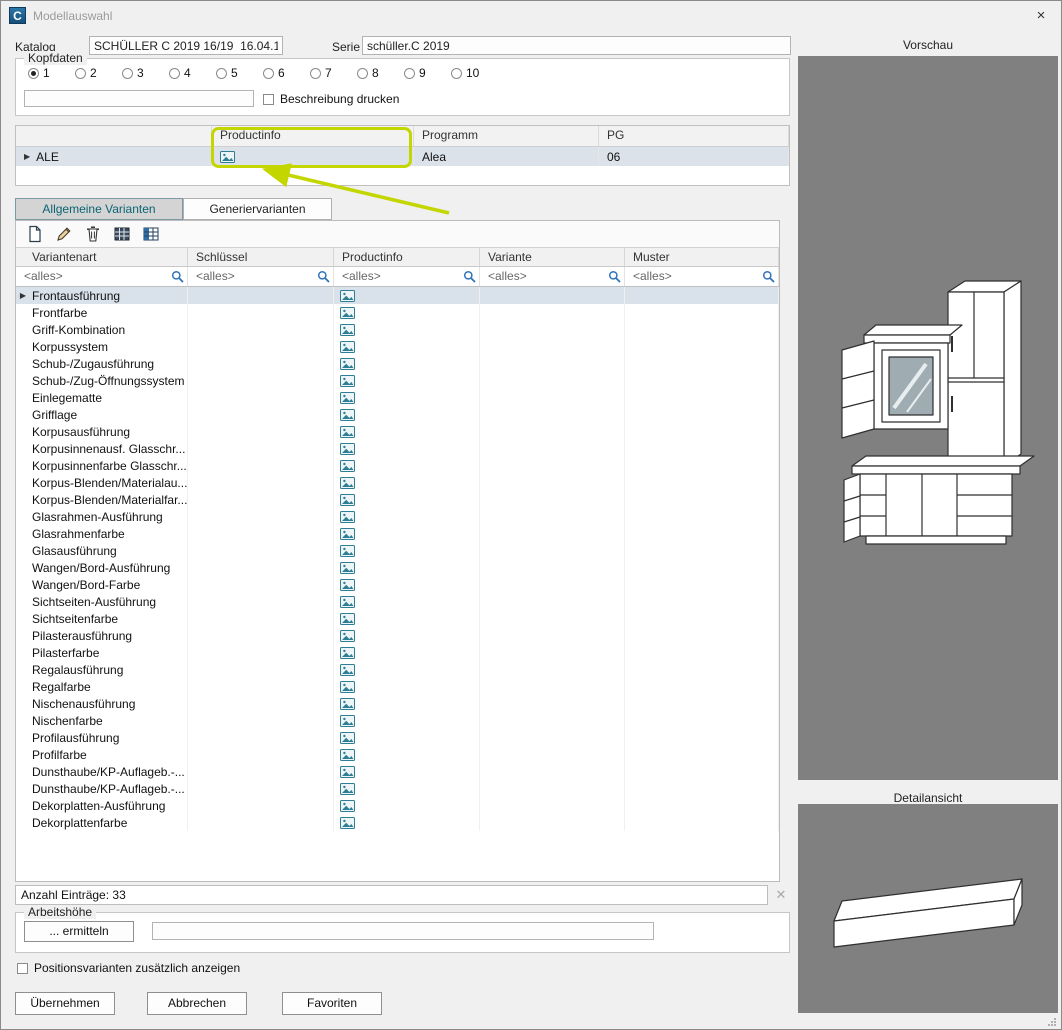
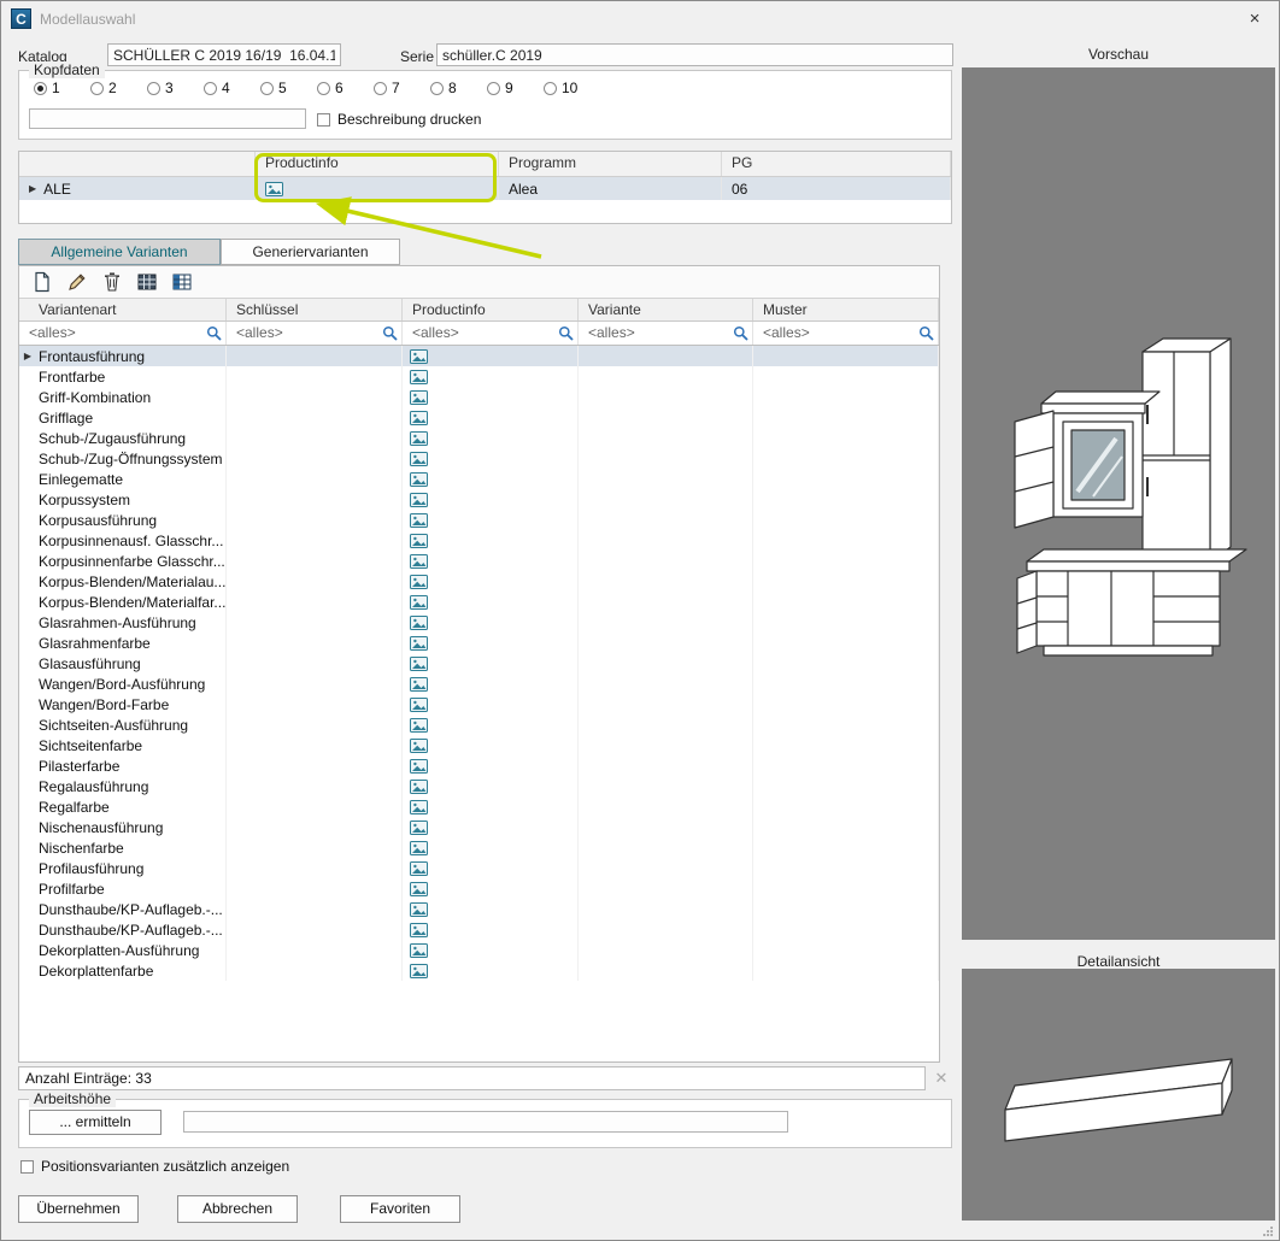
  C
  Modellauswahl
  ×
  Katalog
  SCHÜLLER C 2019 16/19 16.04.1
  Serie
  schüller.C 2019
  Vorschau
  Kopfdaten
  1
  2
  3
  4
  5
  6
  7
  8
  9
  10
  Beschreibung drucken
  Productinfo
  Programm
  PG
  ▶
  ALE
  Alea
  06
  Allgemeine Varianten
  Generiervarianten
  Variantenart
  Schlüssel
  Productinfo
  Variante
  Muster
  <alles>
  <alles>
  <alles>
  <alles>
  <alles>
  ▶
  Frontausführung
  Frontfarbe
  Griff-Kombination
- Korpussystem
+ Grifflage
  Schub-/Zugausführung
  Schub-/Zug-Öffnungssystem
  Einlegematte
- Grifflage
+ Korpussystem
  Korpusausführung
  Korpusinnenausf. Glasschr...
  Korpusinnenfarbe Glasschr...
  Korpus-Blenden/Materialau...
  Korpus-Blenden/Materialfar...
  Glasrahmen-Ausführung
  Glasrahmenfarbe
  Glasausführung
  Wangen/Bord-Ausführung
  Wangen/Bord-Farbe
  Sichtseiten-Ausführung
  Sichtseitenfarbe
- Pilasterausführung
  Pilasterfarbe
  Regalausführung
  Regalfarbe
  Nischenausführung
  Nischenfarbe
  Profilausführung
  Profilfarbe
  Dunsthaube/KP-Auflageb.-...
  Dunsthaube/KP-Auflageb.-...
  Dekorplatten-Ausführung
  Dekorplattenfarbe
  Anzahl Einträge: 33
  ✕
  Arbeitshöhe
  ... ermitteln
  Positionsvarianten zusätzlich anzeigen
  Übernehmen
  Abbrechen
  Favoriten
  Detailansicht
